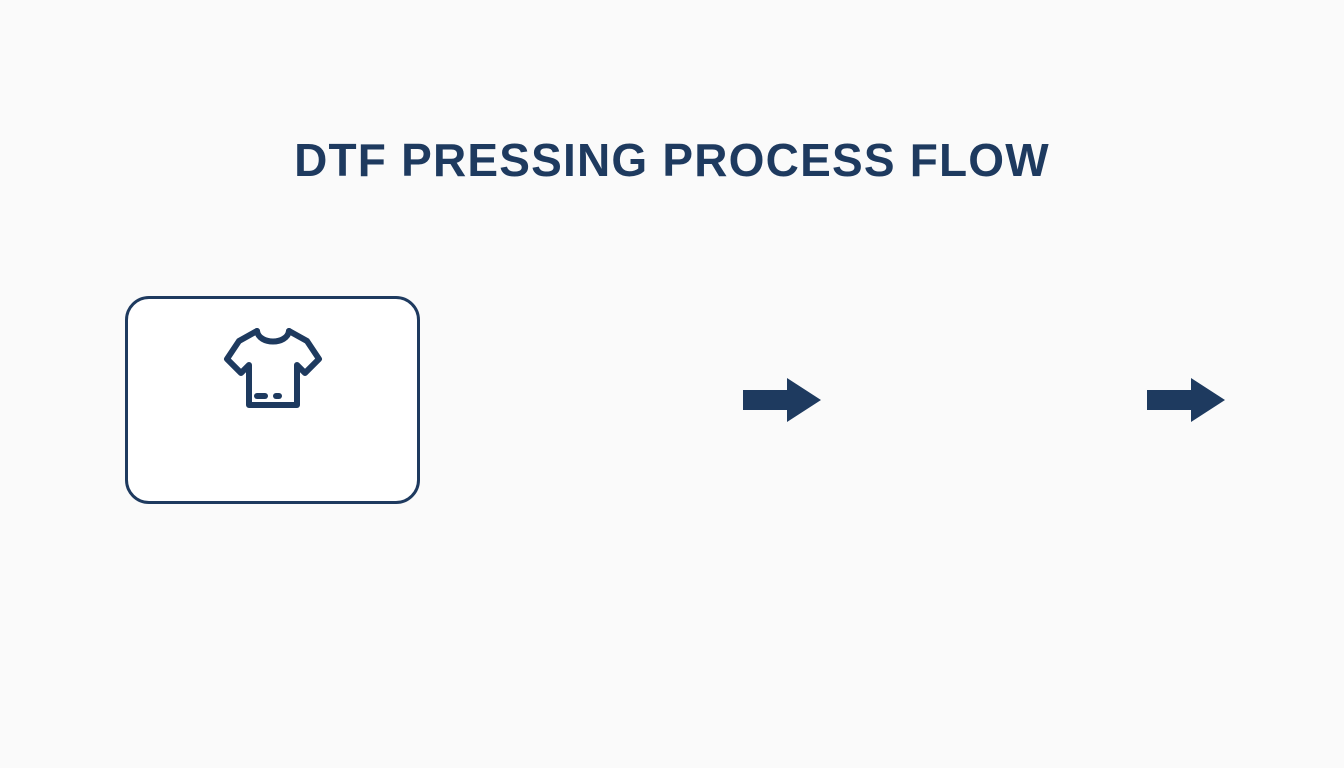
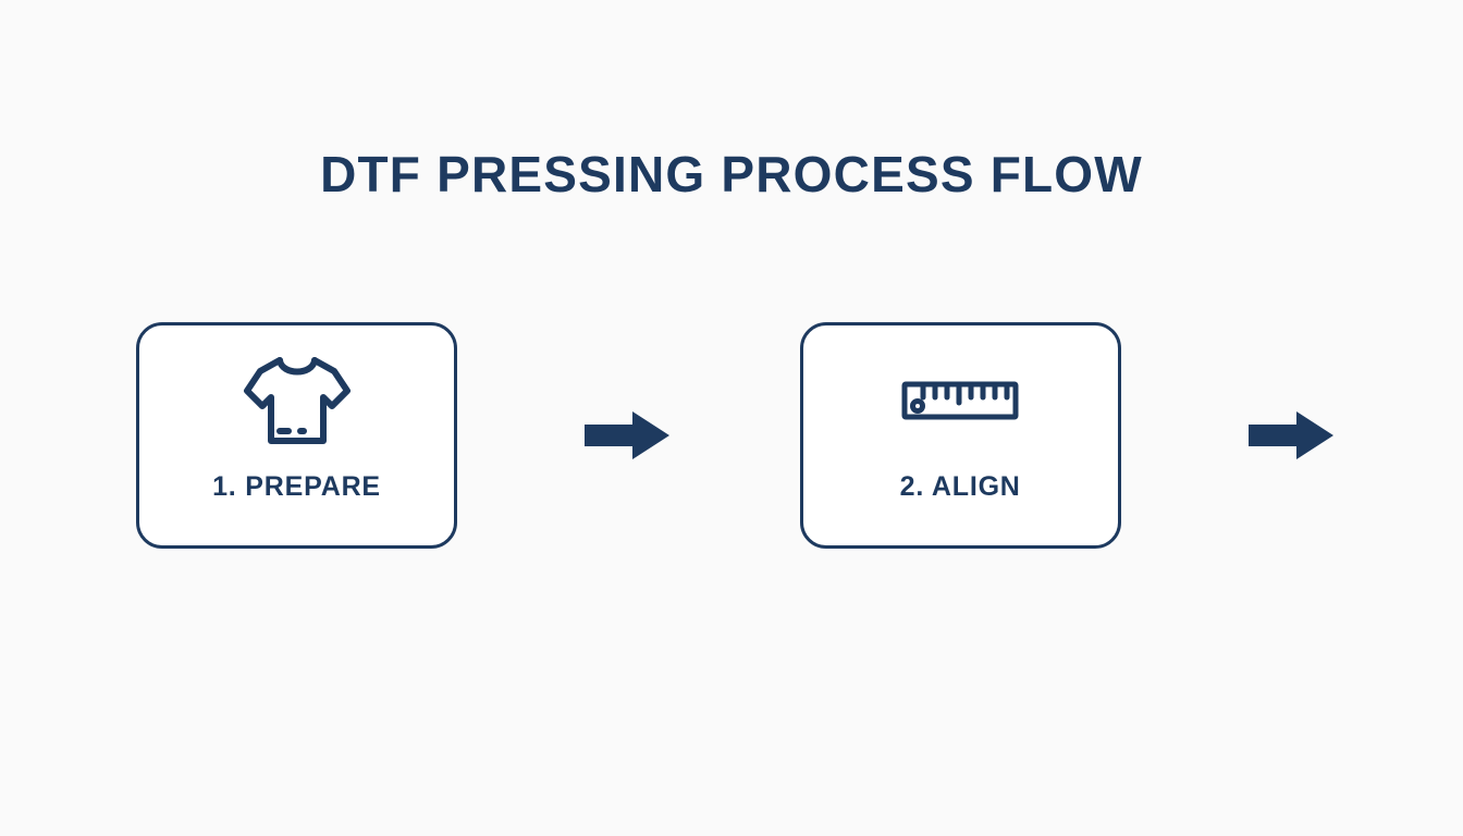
  DTF PRESSING PROCESS FLOW
+ 1. PREPARE
+ 2. ALIGN
